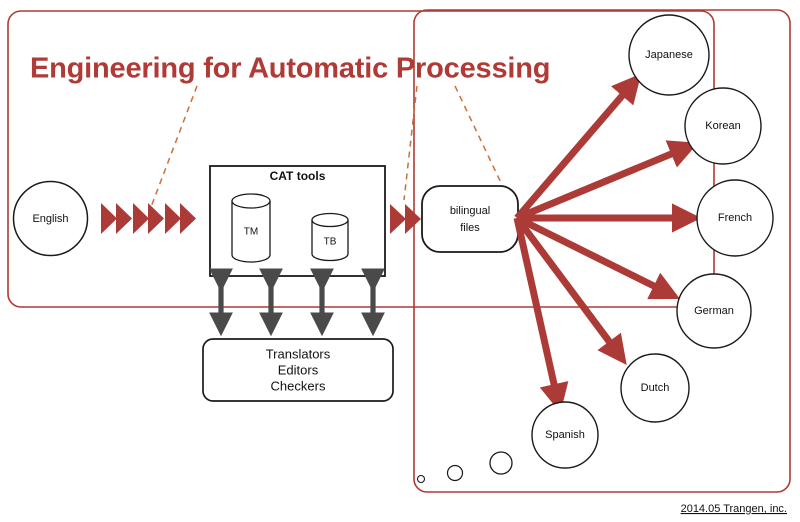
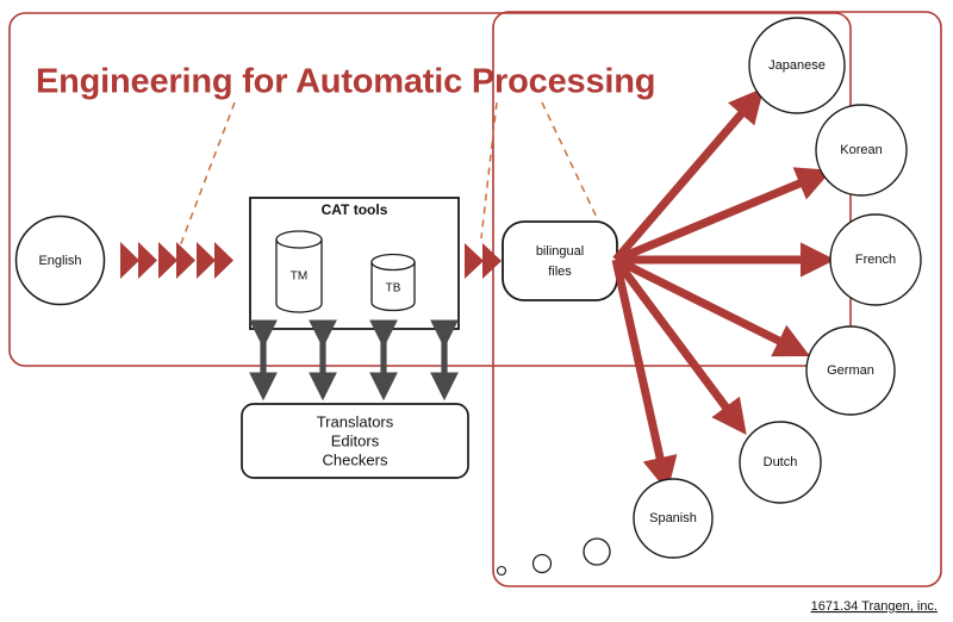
  Engineering for Automatic Processing
  English
  CAT tools
  TM
  TB
  bilingual
  files
  Japanese
  Korean
  French
  German
  Dutch
  Spanish
  Translators
  Editors
  Checkers
- 2014.05 Trangen, inc.
+ 1671.34 Trangen, inc.
